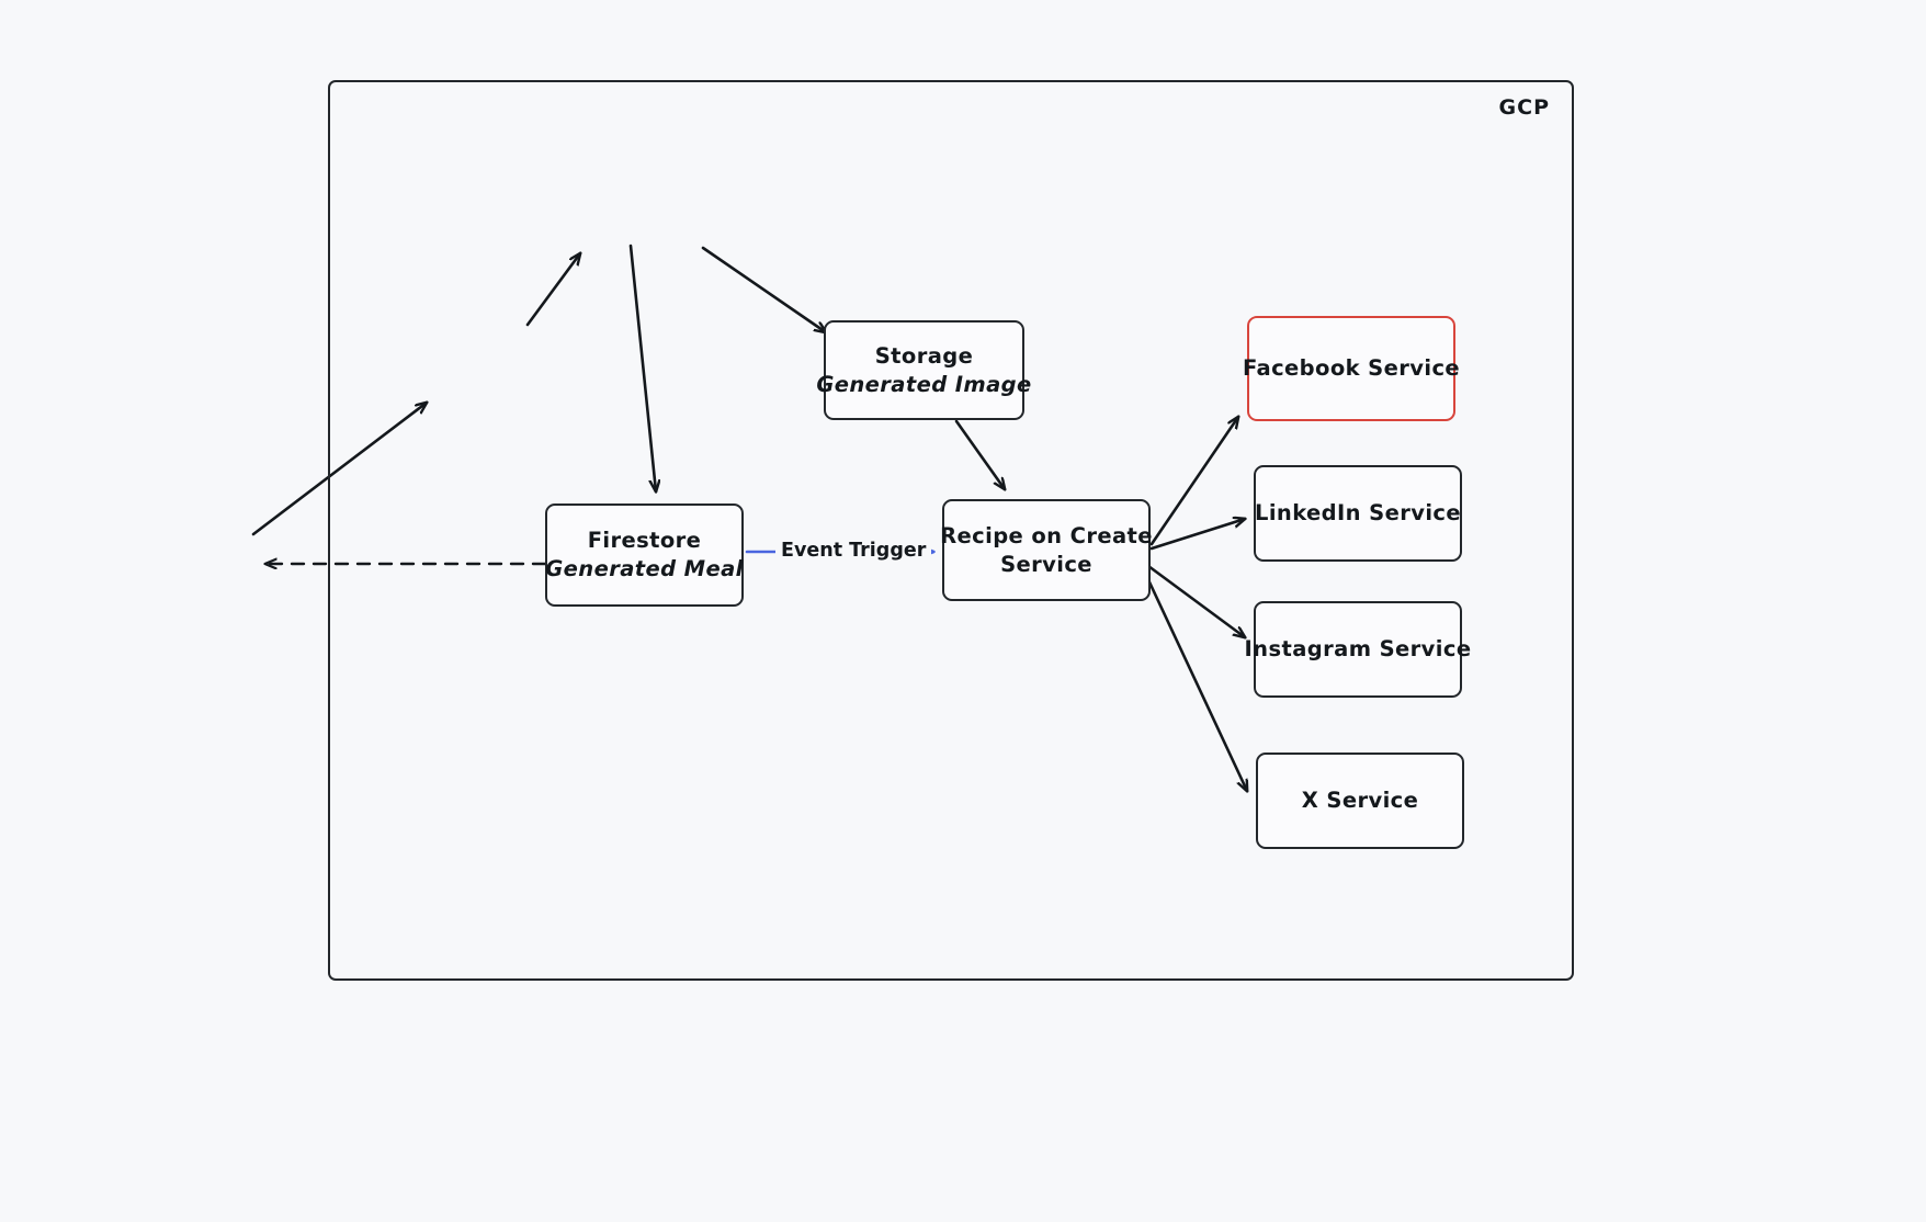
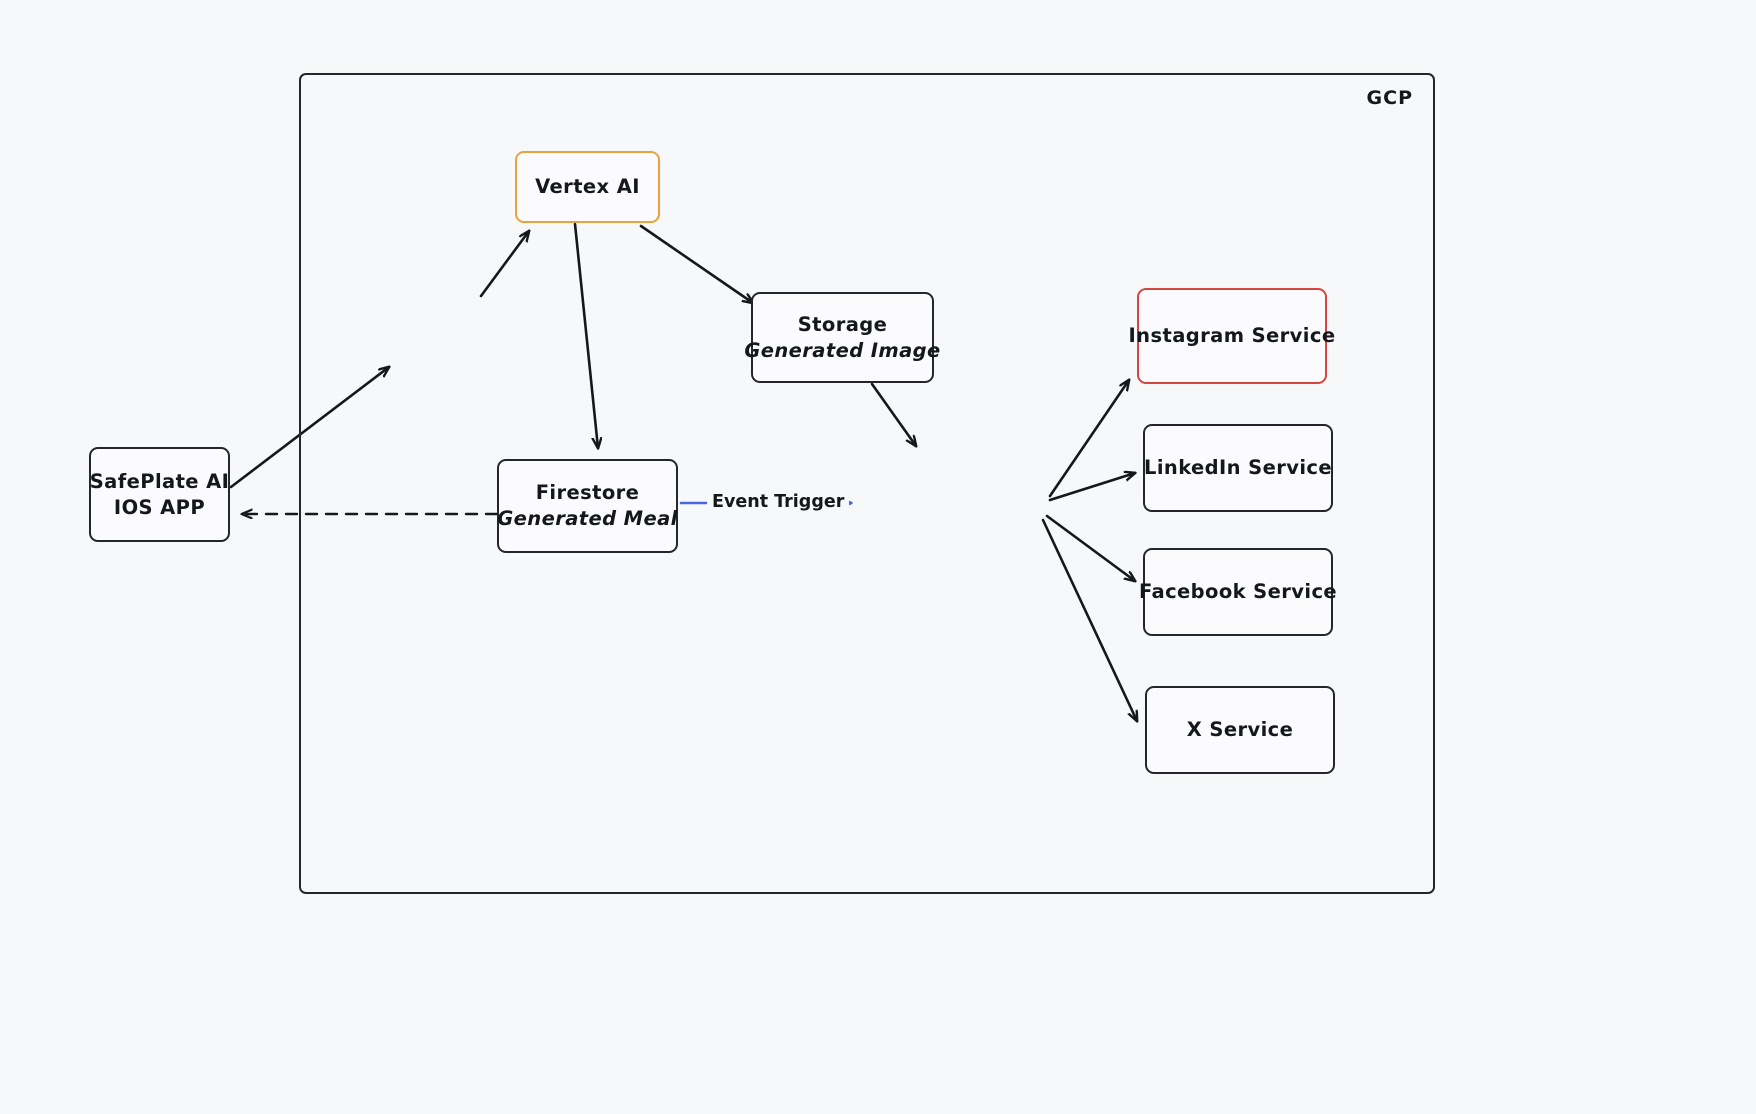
  GCP
+ SafePlate AI
+ IOS APP
+ Vertex AI
  Storage
  Generated Image
  Firestore
  Generated Meal
- Recipe on Create
- Service
- Facebook Service
+ Instagram Service
  LinkedIn Service
- Instagram Service
+ Facebook Service
  X Service
  Event Trigger
